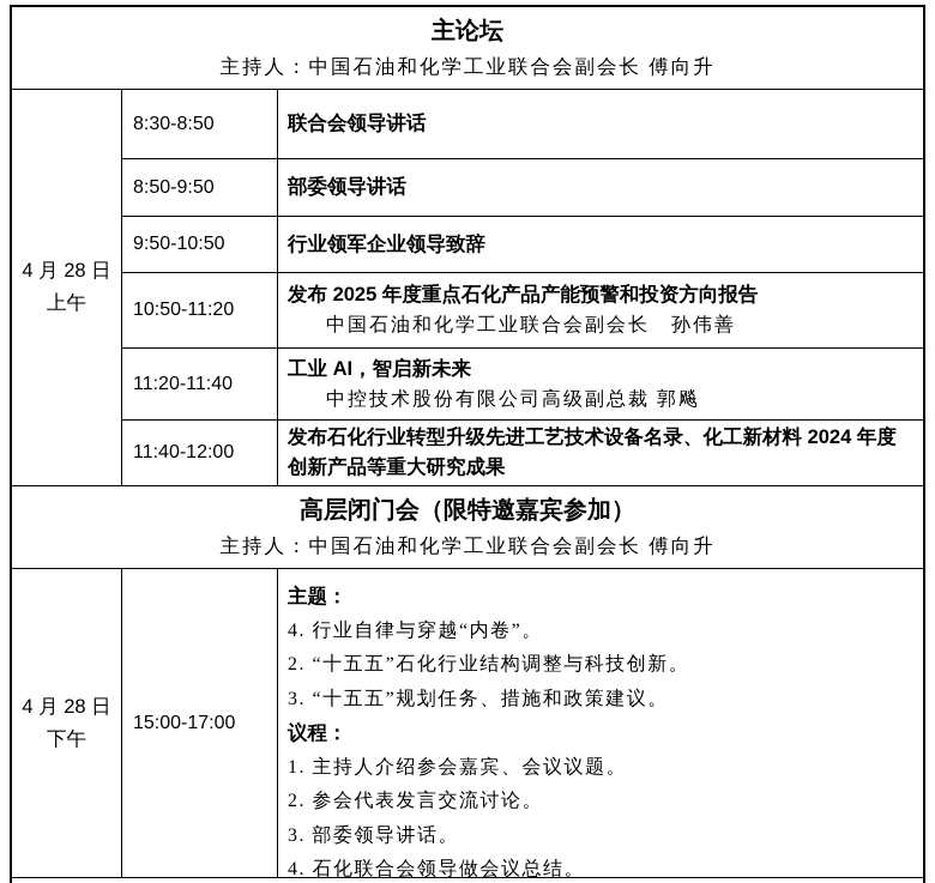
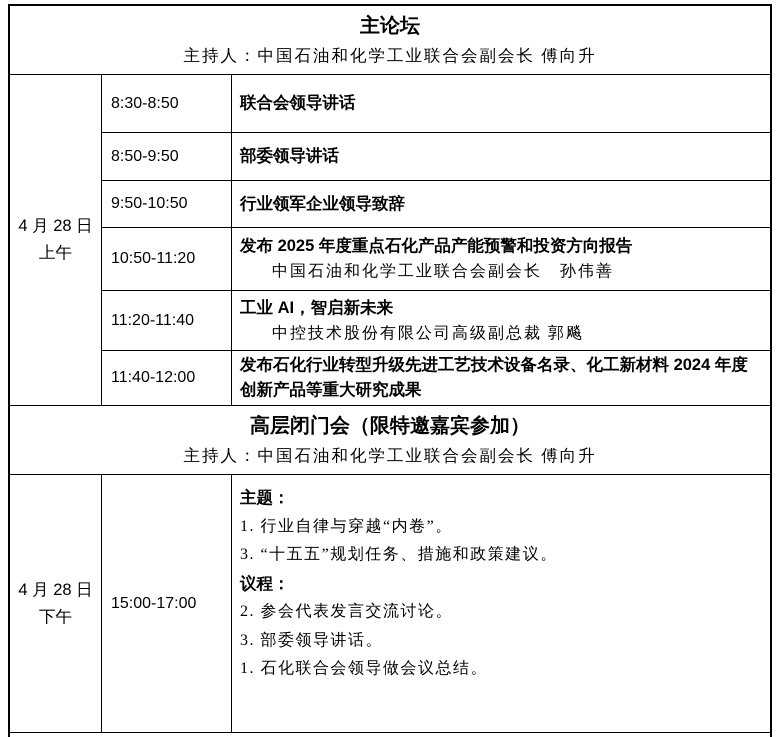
  主论坛
  主持人：中国石油和化学工业联合会副会长 傅向升
  4 月 28 日
  上午
  8:30-8:50
  联合会领导讲话
  8:50-9:50
  部委领导讲话
  9:50-10:50
  行业领军企业领导致辞
  10:50-11:20
  发布 2025 年度重点石化产品产能预警和投资方向报告
  中国石油和化学工业联合会副会长 孙伟善
  11:20-11:40
  工业 AI，智启新未来
  中控技术股份有限公司高级副总裁 郭飚
  11:40-12:00
  发布石化行业转型升级先进工艺技术设备名录、化工新材料 2024 年度创新产品等重大研究成果
  高层闭门会（限特邀嘉宾参加）
  主持人：中国石油和化学工业联合会副会长 傅向升
  4 月 28 日
  下午
  15:00-17:00
  主题：
- 4. 行业自律与穿越“内卷”。
+ 1. 行业自律与穿越“内卷”。
- 2. “十五五”石化行业结构调整与科技创新。
  3. “十五五”规划任务、措施和政策建议。
  议程：
- 1. 主持人介绍参会嘉宾、会议议题。
  2. 参会代表发言交流讨论。
  3. 部委领导讲话。
- 4. 石化联合会领导做会议总结。
+ 1. 石化联合会领导做会议总结。
